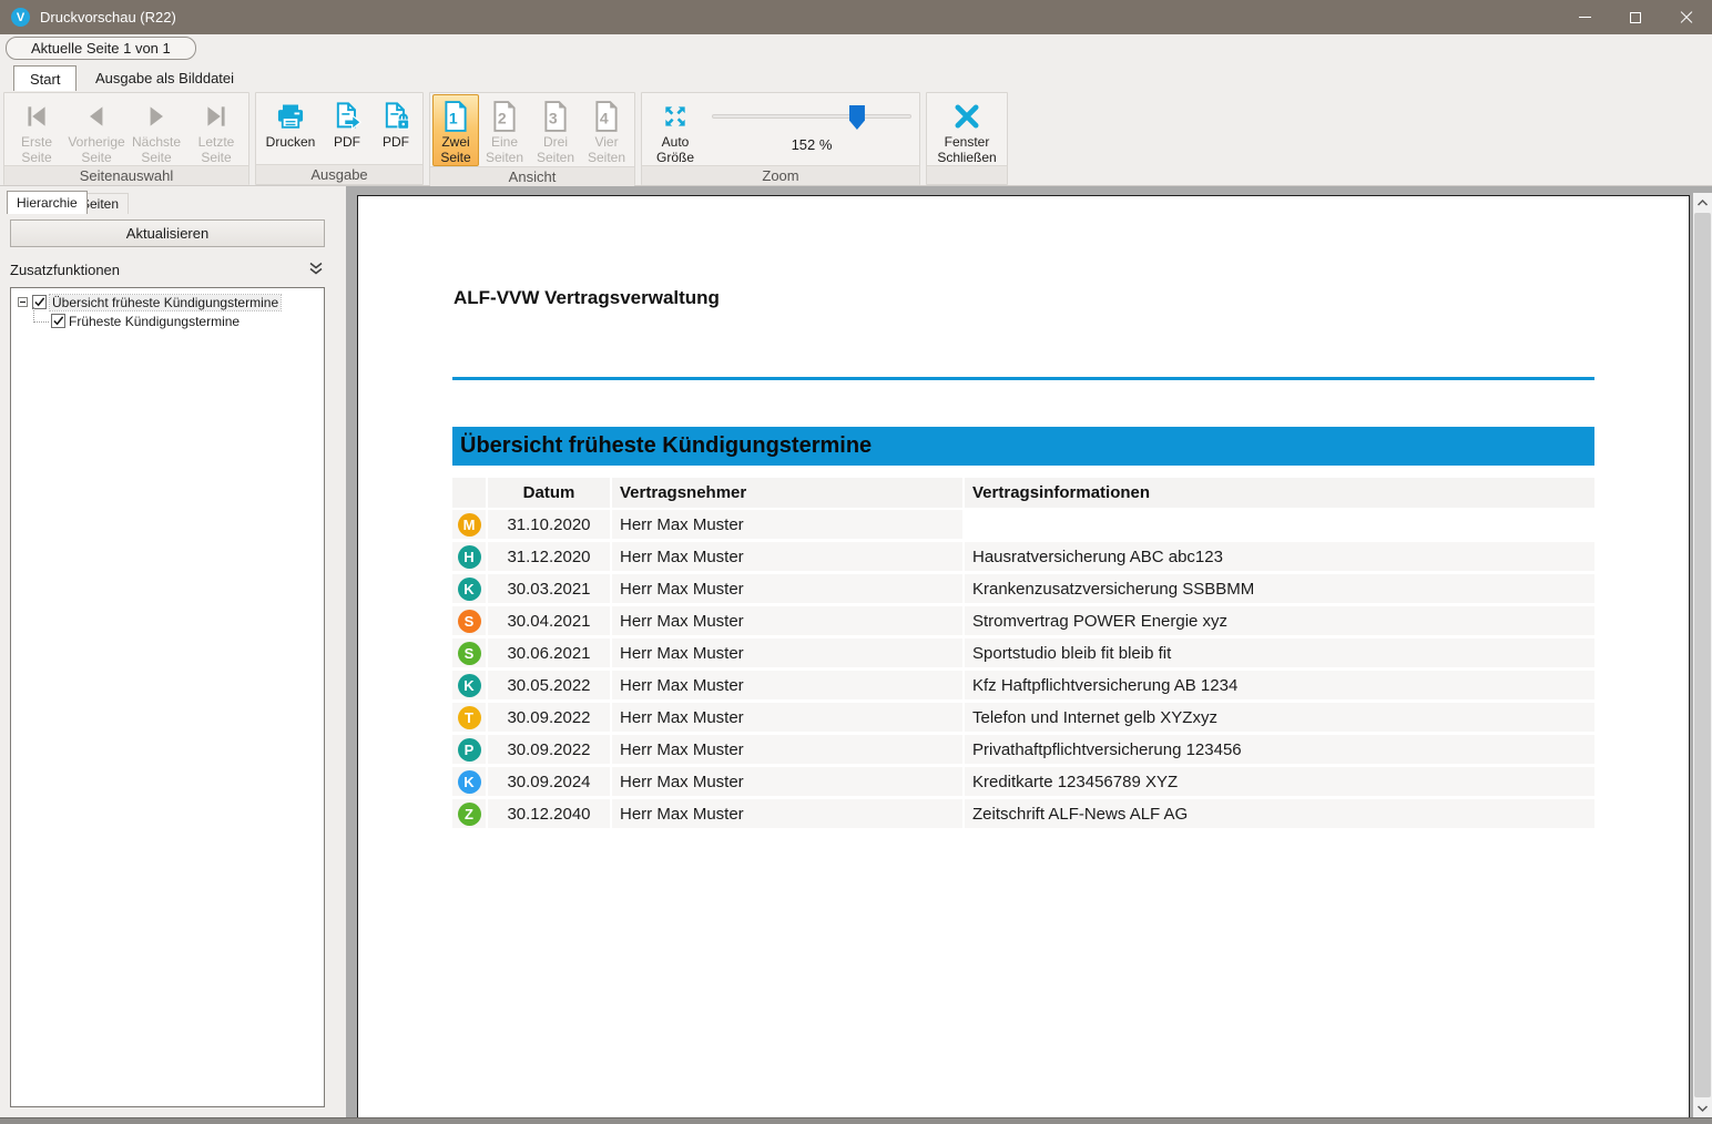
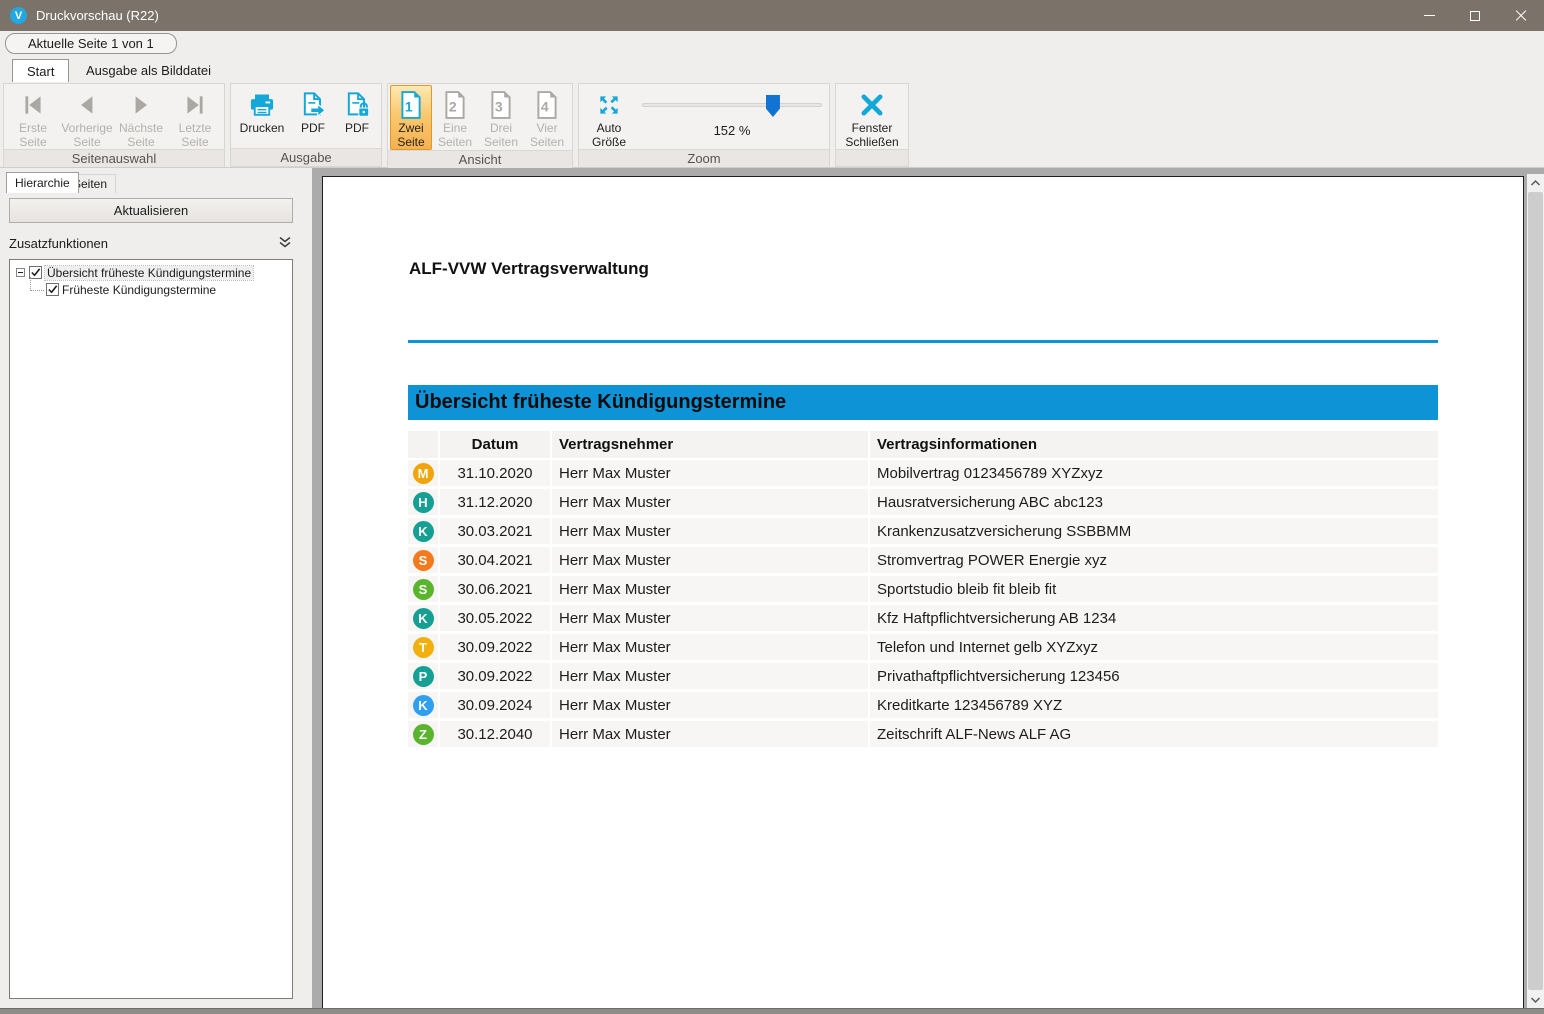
  V
  Druckvorschau (R22)
  Aktuelle Seite 1 von 1
  Start
  Ausgabe als Bilddatei
  Erste
  Seite
  Vorherige
  Seite
  Nächste
  Seite
  Letzte
  Seite
  Seitenauswahl
  Drucken
  PDF
  PDF
  Ausgabe
  1
  Zwei
  Seite
  2
  Eine
  Seiten
  3
  Drei
  Seiten
  4
  Vier
  Seiten
  Ansicht
  Auto
  Größe
  152 %
  Zoom
  Fenster
  Schließen
  Hierarchie
  eiten
  Aktualisieren
  Zusatzfunktionen
  Übersicht früheste Kündigungstermine
  Früheste Kündigungstermine
  ALF-VVW Vertragsverwaltung
  Übersicht früheste Kündigungstermine
  Datum
  Vertragsnehmer
  Vertragsinformationen
  M
  31.10.2020
  Herr Max Muster
+ Mobilvertrag 0123456789 XYZxyz
  H
  31.12.2020
  Herr Max Muster
  Hausratversicherung ABC abc123
  K
  30.03.2021
  Herr Max Muster
  Krankenzusatzversicherung SSBBMM
  S
  30.04.2021
  Herr Max Muster
  Stromvertrag POWER Energie xyz
  S
  30.06.2021
  Herr Max Muster
  Sportstudio bleib fit bleib fit
  K
  30.05.2022
  Herr Max Muster
  Kfz Haftpflichtversicherung AB 1234
  T
  30.09.2022
  Herr Max Muster
  Telefon und Internet gelb XYZxyz
  P
  30.09.2022
  Herr Max Muster
  Privathaftpflichtversicherung 123456
  K
  30.09.2024
  Herr Max Muster
  Kreditkarte 123456789 XYZ
  Z
  30.12.2040
  Herr Max Muster
  Zeitschrift ALF-News ALF AG
